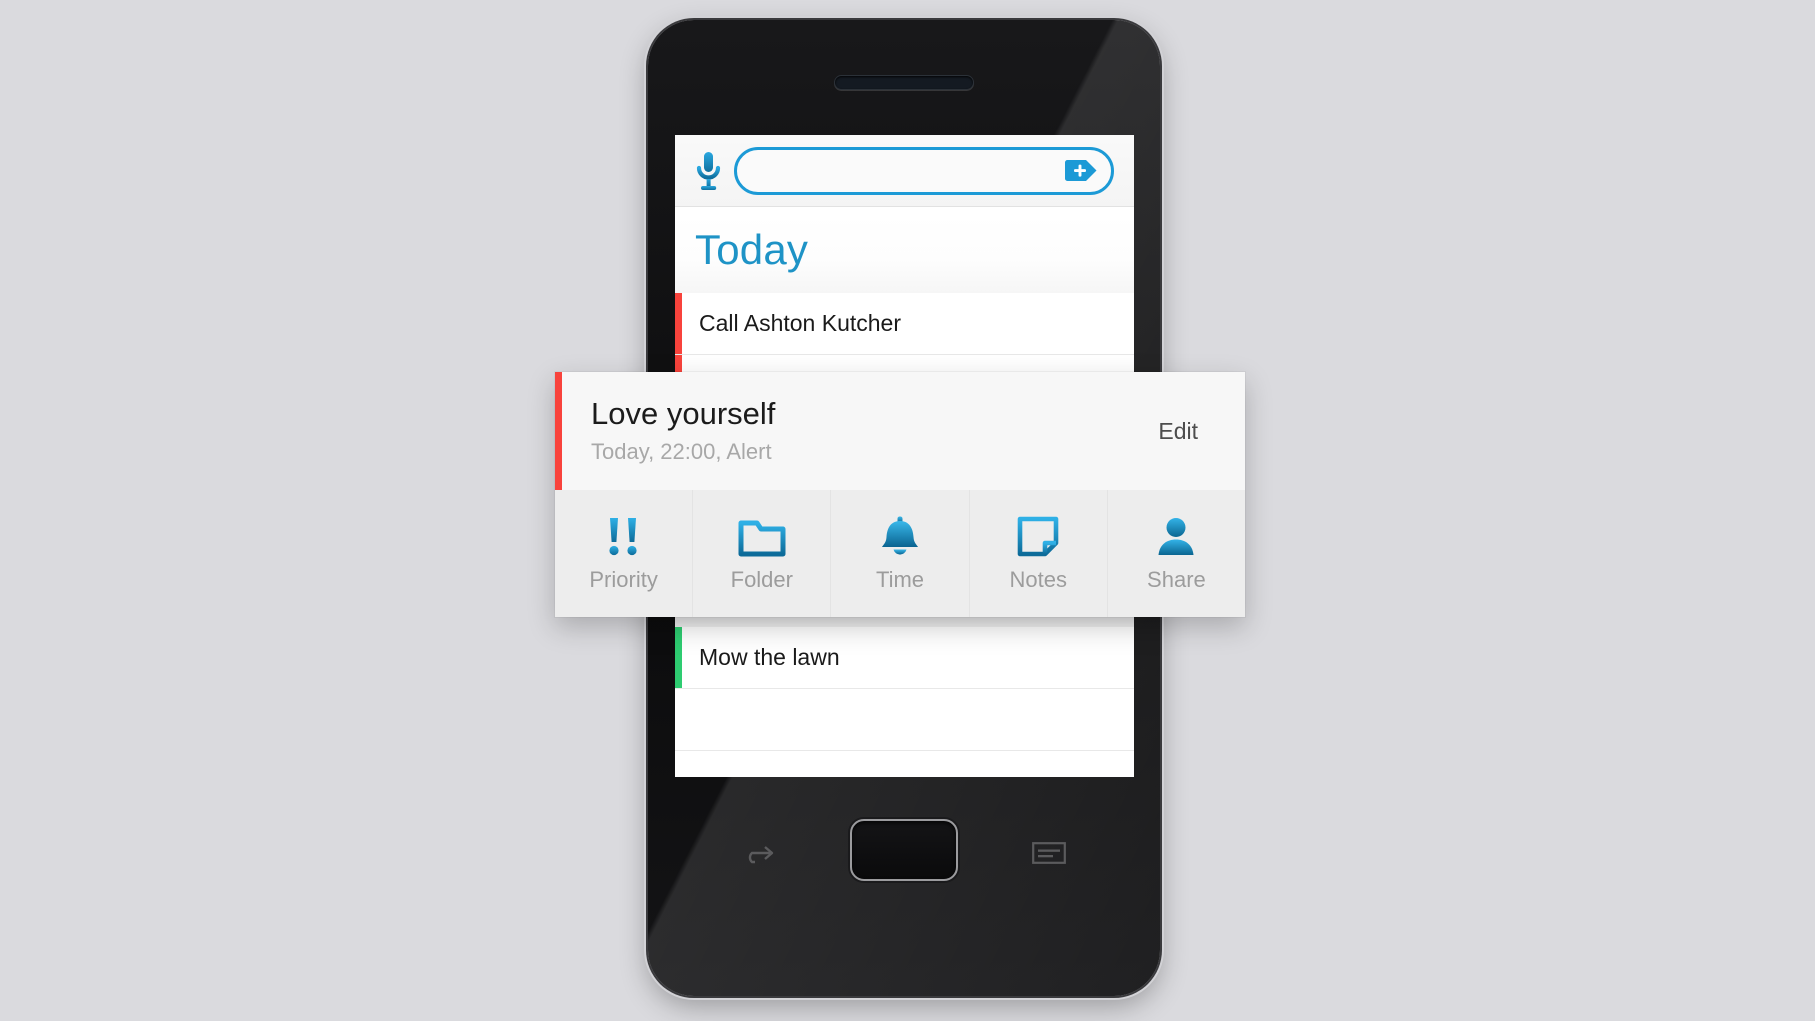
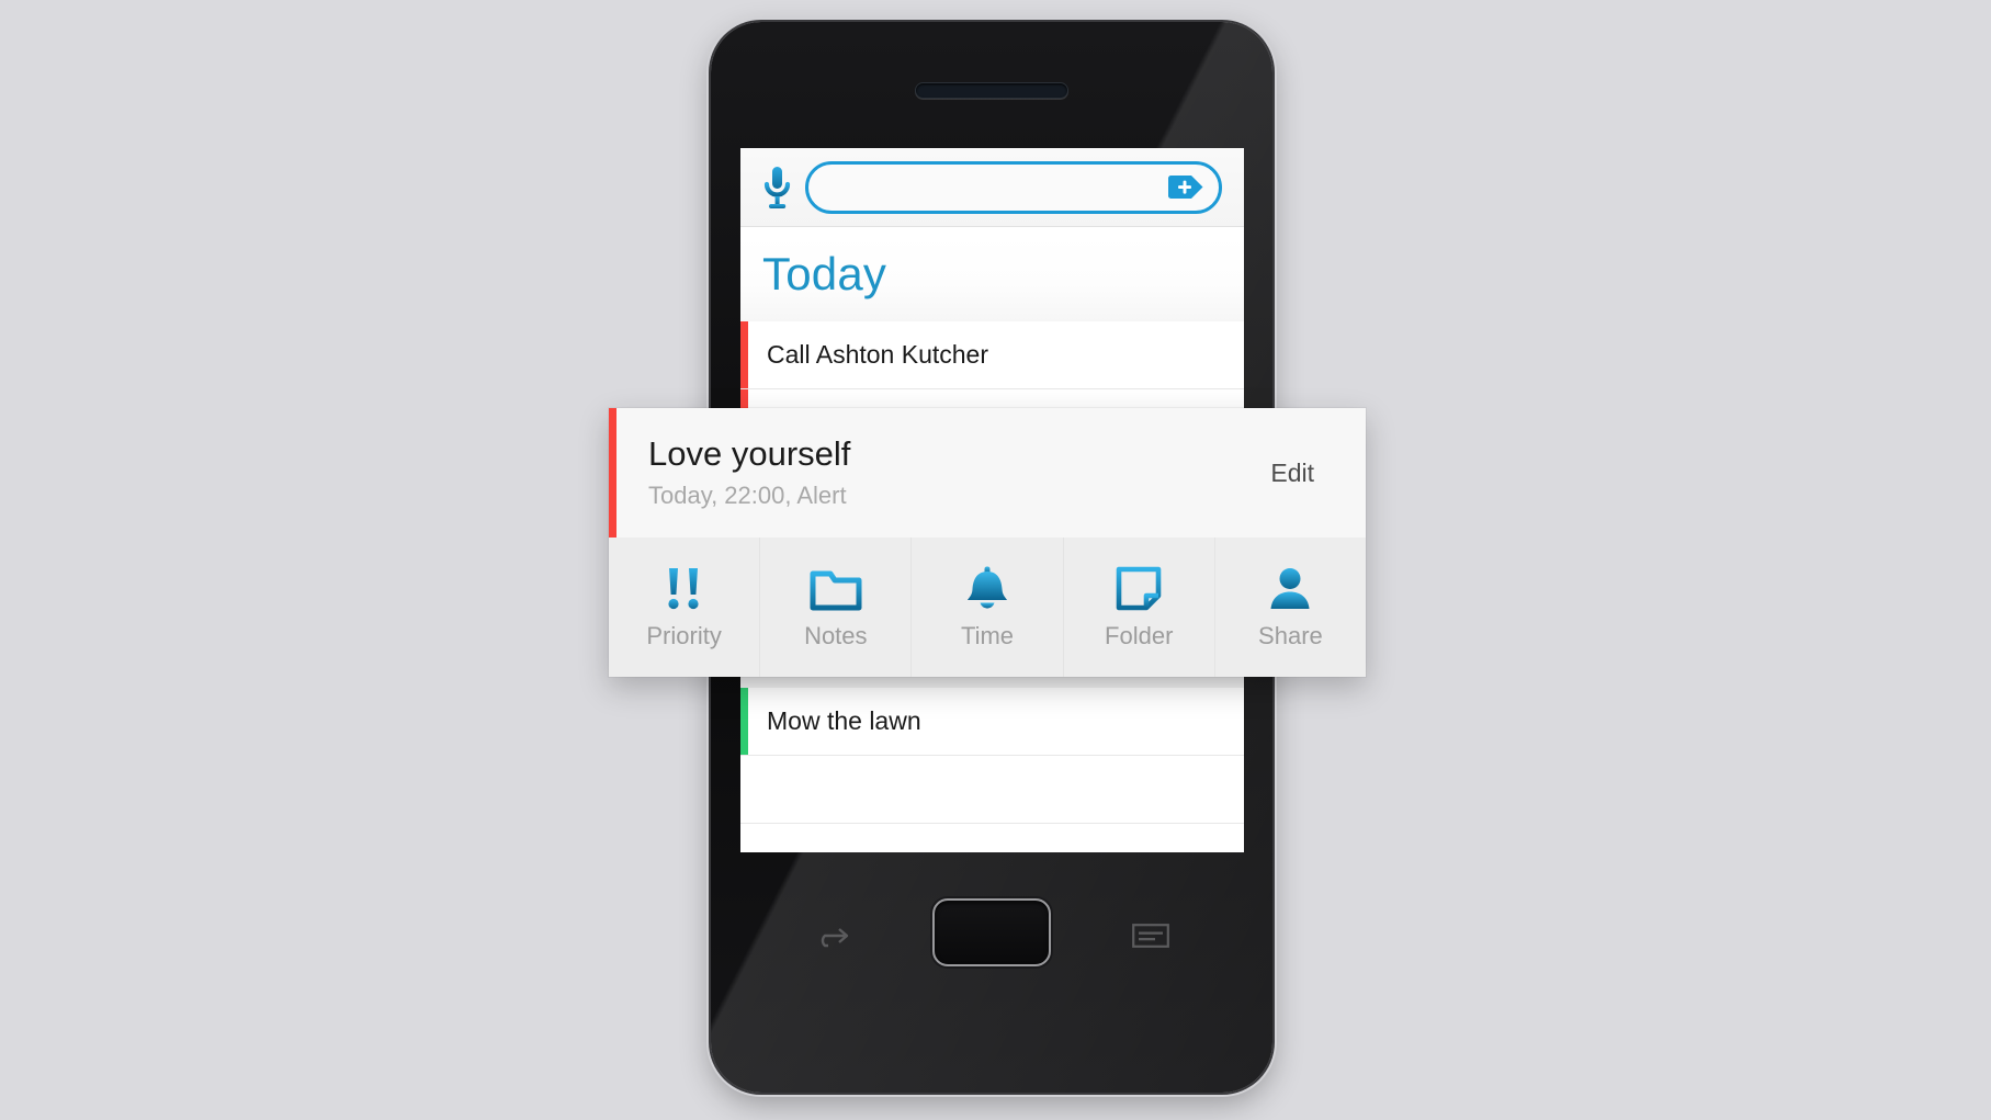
  Today
  Call Ashton Kutcher
  Mow the lawn
  Love yourself
  Today, 22:00, Alert
  Edit
  Priority
- Folder
+ Notes
  Time
- Notes
+ Folder
  Share
